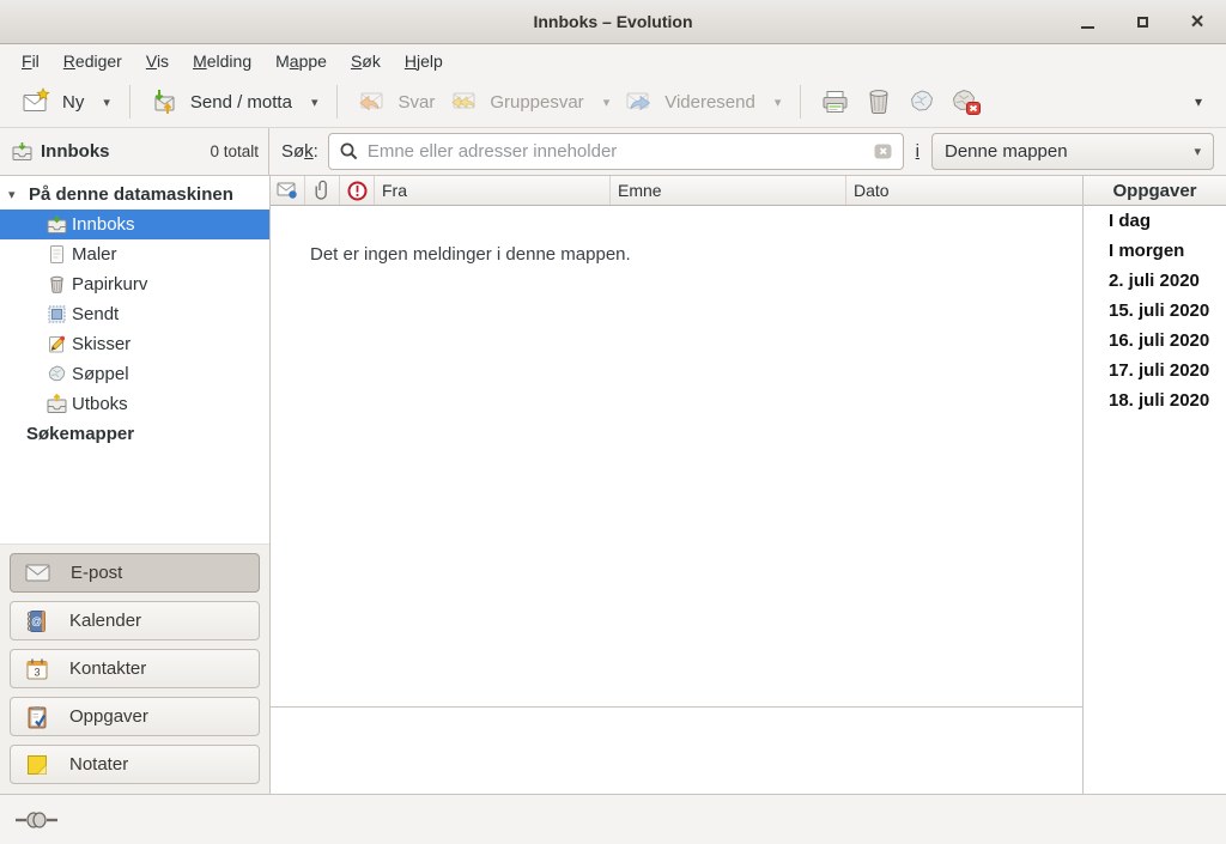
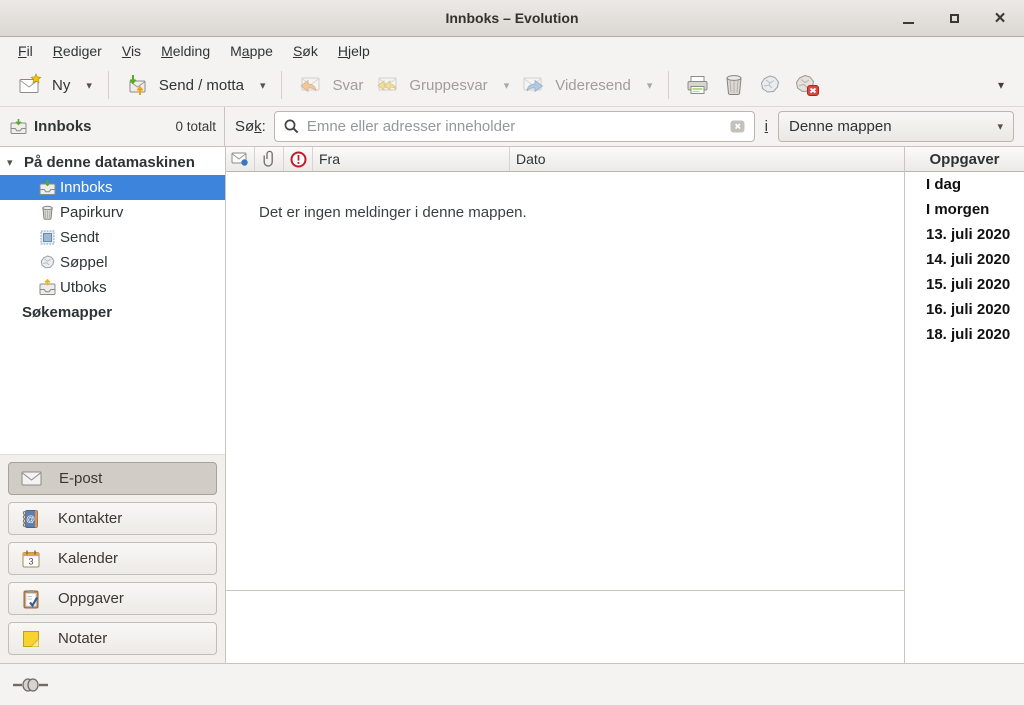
  Innboks – Evolution
  ×
  Fil
  Rediger
  Vis
  Melding
  Mappe
  Søk
  Hjelp
  Ny
  ▾
  Send / motta
  ▾
  Svar
  Gruppesvar
  ▾
  Videresend
  ▾
  ▾
  Innboks
  0 totalt
  Søk:
  Emne eller adresser inneholder
  i
  Denne mappen
  ▾
  ▾
  På denne datamaskinen
  Innboks
- Maler
  Papirkurv
  Sendt
- Skisser
  Søppel
  Utboks
  Søkemapper
  E-post
  @
- Kalender
+ Kontakter
  3
- Kontakter
+ Kalender
  Oppgaver
  Notater
  Fra
- Emne
  Dato
  Det er ingen meldinger i denne mappen.
  Oppgaver
  I dag
  I morgen
+ 13. juli 2020
- 2. juli 2020
+ 14. juli 2020
  15. juli 2020
  16. juli 2020
- 17. juli 2020
  18. juli 2020
